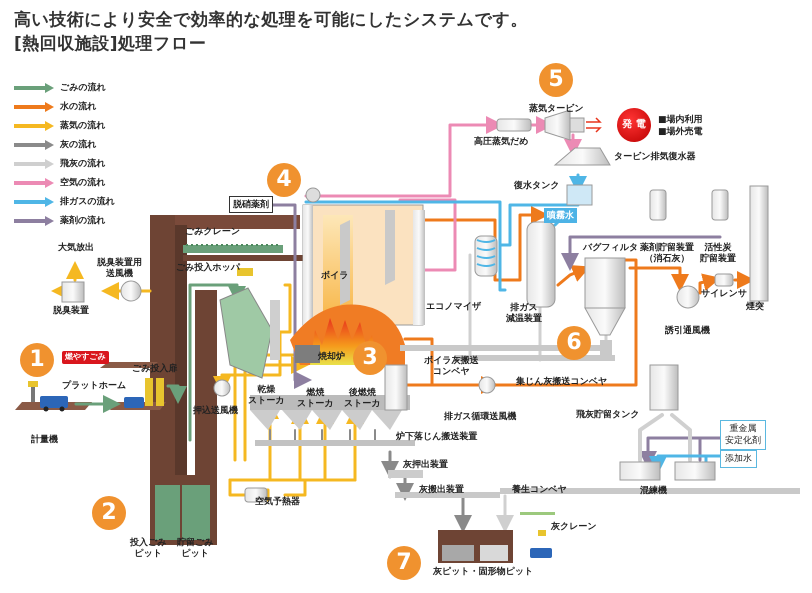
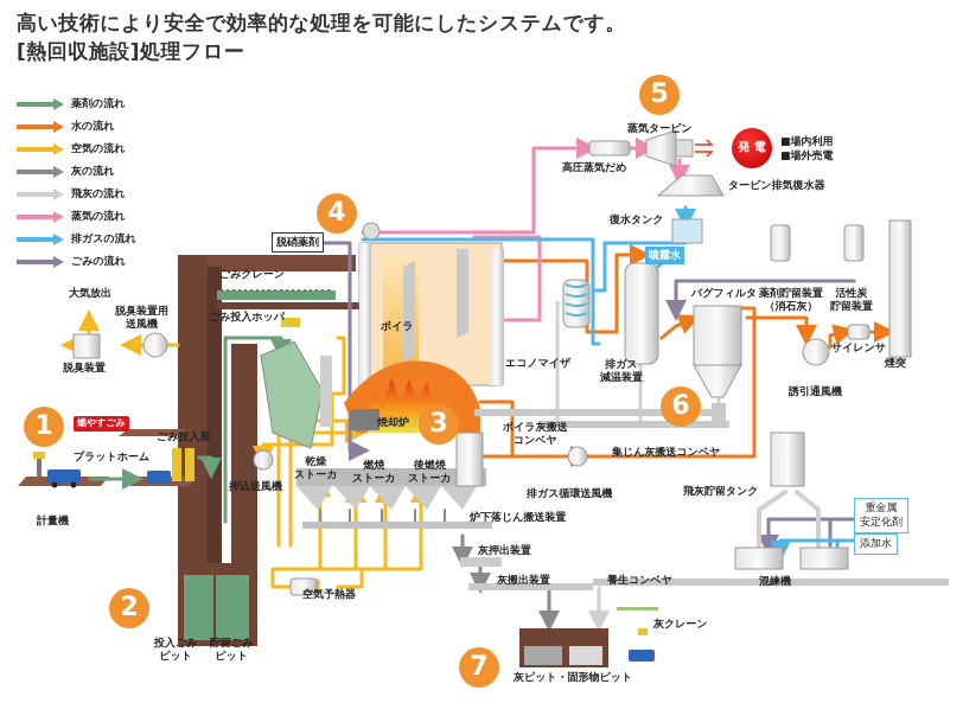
  高い技術により安全で効率的な処理を可能にしたシステムです。
  [熱回収施設]処理フロー
- ごみの流れ
+ 薬剤の流れ
  水の流れ
- 蒸気の流れ
+ 空気の流れ
  灰の流れ
  飛灰の流れ
- 空気の流れ
+ 蒸気の流れ
  排ガスの流れ
- 薬剤の流れ
+ ごみの流れ
  1
  2
  3
  4
  5
  6
  7
  燃やすごみ
  発 電
  脱硝薬剤
  噴霧水
  重金属
  安定化剤
  添加水
  計量機
  プラットホーム
  ごみ投入扉
  投入ごみ
  ピット
  貯留ごみ
  ピット
  ごみクレーン
  ごみ投入ホッパ
  大気放出
  脱臭装置用
  送風機
  脱臭装置
  押込送風機
  ボイラ
  焼却炉
  乾燥
  ストーカ
  燃焼
  ストーカ
  後燃焼
  ストーカ
  空気予熱器
  炉下落じん搬送装置
  灰押出装置
  灰搬出装置
  養生コンベヤ
  灰クレーン
  灰ピット・固形物ピット
  高圧蒸気だめ
  蒸気タービン
  ■場内利用
  ■場外売電
  タービン排気復水器
  復水タンク
  エコノマイザ
  排ガス
  減温装置
  バグフィルタ
  薬剤貯留装置
  （消石灰）
  活性炭
  貯留装置
  サイレンサ
  煙突
  誘引通風機
  ボイラ灰搬送
  コンベヤ
  集じん灰搬送コンベヤ
  排ガス循環送風機
  飛灰貯留タンク
  混練機
